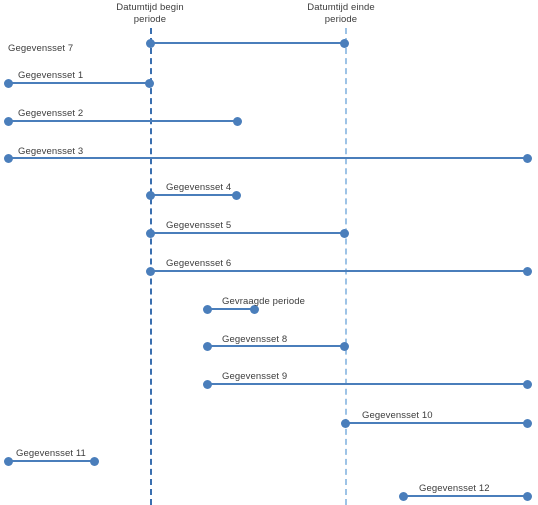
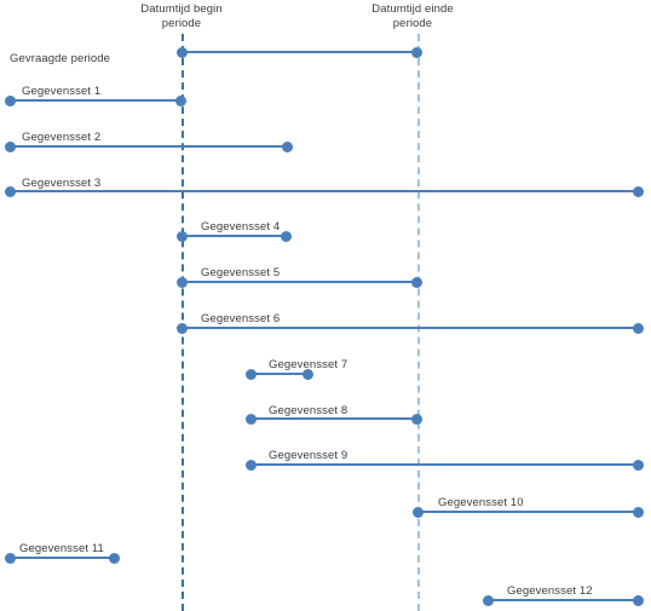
  Datumtijd begin
  periode
  Datumtijd einde
  periode
- Gegevensset 7
+ Gevraagde periode
  Gegevensset 1
  Gegevensset 2
  Gegevensset 3
  Gegevensset 4
  Gegevensset 5
  Gegevensset 6
- Gevraagde periode
+ Gegevensset 7
  Gegevensset 8
  Gegevensset 9
  Gegevensset 10
  Gegevensset 11
  Gegevensset 12
